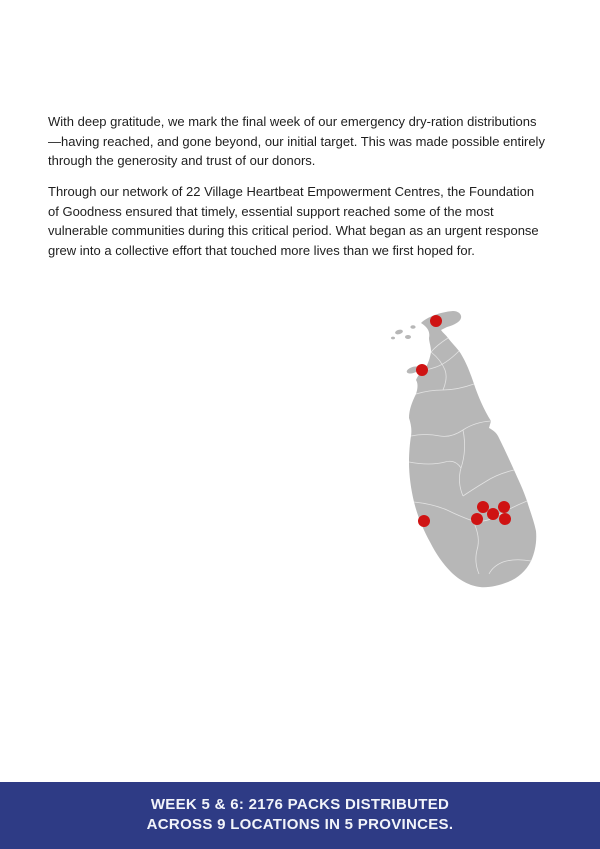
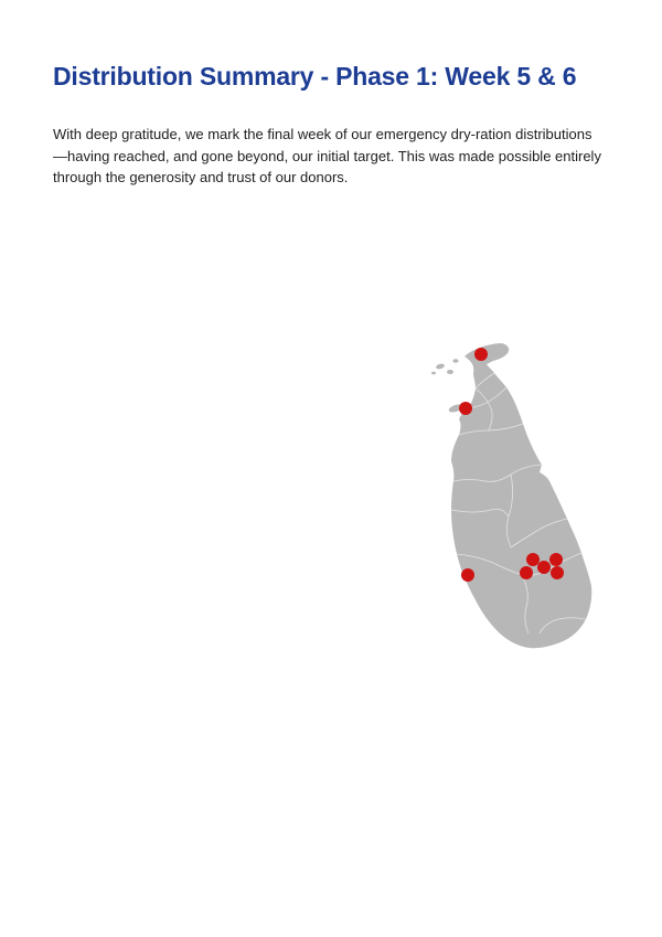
+ Distribution Summary - Phase 1: Week 5 & 6
  With deep gratitude, we mark the final week of our emergency dry-ration distributions—having reached, and gone beyond, our initial target. This was made possible entirely through the generosity and trust of our donors.
- Through our network of 22 Village Heartbeat Empowerment Centres, the Foundation of Goodness ensured that timely, essential support reached some of the most vulnerable communities during this critical period. What began as an urgent response grew into a collective effort that touched more lives than we first hoped for.
- WEEK 5 & 6: 2176 PACKS DISTRIBUTED
- ACROSS 9 LOCATIONS IN 5 PROVINCES.
